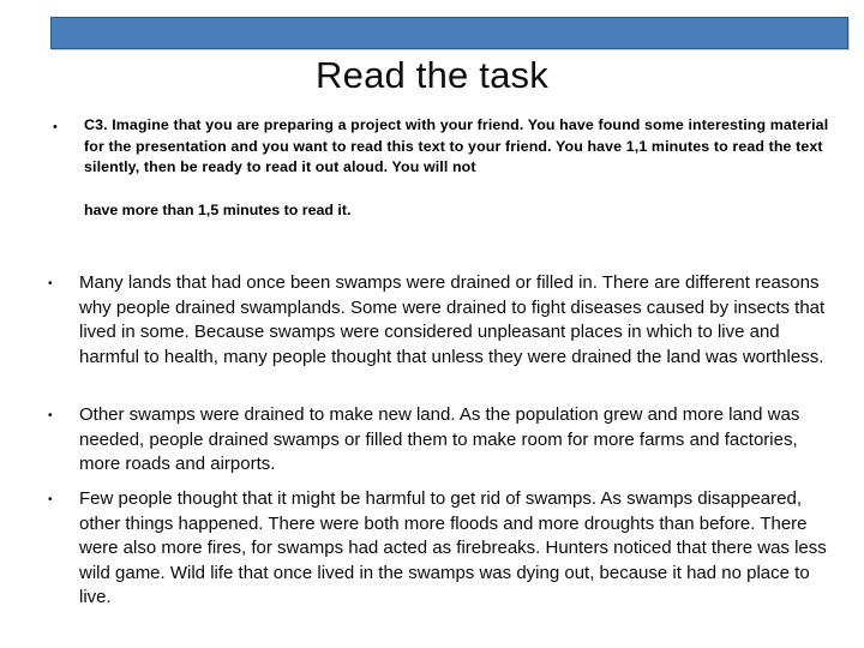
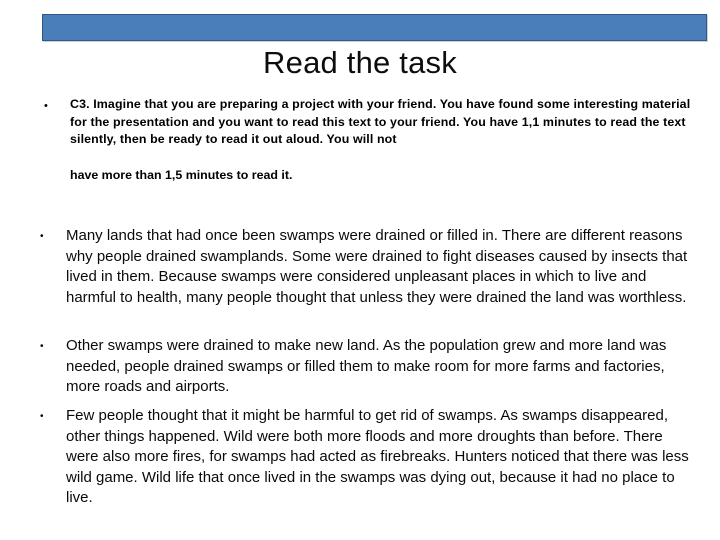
  Read the task
  •
  C3. Imagine that you are preparing a project with your friend. You have found some interesting material for the presentation and you want to read this text to your friend. You have 1,1 minutes to read the text silently, then be ready to read it out aloud. You will not
  have more than 1,5 minutes to read it.
  •
- Many lands that had once been swamps were drained or filled in. There are different reasons why people drained swamplands. Some were drained to fight diseases caused by insects that lived in some. Because swamps were considered unpleasant places in which to live and harmful to health, many people thought that unless they were drained the land was worthless.
+ Many lands that had once been swamps were drained or filled in. There are different reasons why people drained swamplands. Some were drained to fight diseases caused by insects that lived in them. Because swamps were considered unpleasant places in which to live and harmful to health, many people thought that unless they were drained the land was worthless.
  •
  Other swamps were drained to make new land. As the population grew and more land was needed, people drained swamps or filled them to make room for more farms and factories, more roads and airports.
  •
- Few people thought that it might be harmful to get rid of swamps. As swamps disappeared, other things happened. There were both more floods and more droughts than before. There were also more fires, for swamps had acted as firebreaks. Hunters noticed that there was less wild game. Wild life that once lived in the swamps was dying out, because it had no place to live.
+ Few people thought that it might be harmful to get rid of swamps. As swamps disappeared, other things happened. Wild were both more floods and more droughts than before. There were also more fires, for swamps had acted as firebreaks. Hunters noticed that there was less wild game. Wild life that once lived in the swamps was dying out, because it had no place to live.
